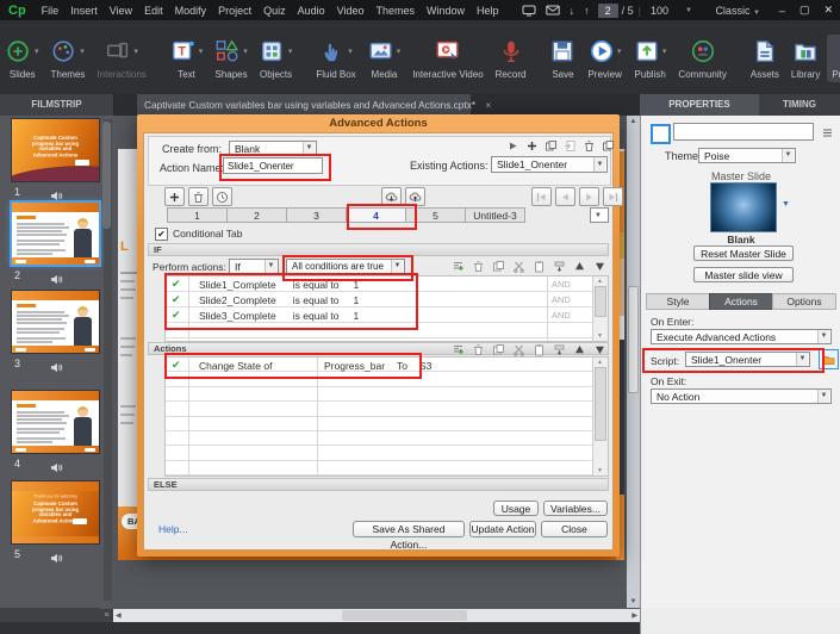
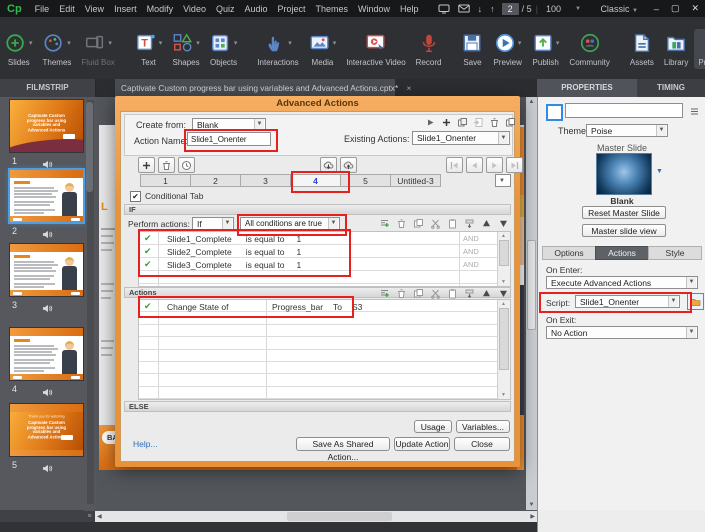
  Cp
  File
- Insert
+ Edit
  View
- Edit
+ Insert
  Modify
- Project
+ Video
  Quiz
  Audio
- Video
+ Project
  Themes
  Window
  Help
  ↓
  ↑
  2
  / 5
  |
  100
  Classic
  –
  ▢
  ✕
  Slides
  Themes
- Interactions
+ Fluid Box
  T
  Text
  Shapes
  Objects
- Fluid Box
+ Interactions
  Media
  Interactive Video
  Record
  Save
  Preview
  Publish
  Community
  Assets
  Library
  FILMSTRIP
- Captivate Custom variables bar using variables and Advanced Actions.cptx* ×
+ Captivate Custom progress bar using variables and Advanced Actions.cptx* ×
  PROPERTIES
  TIMING
  1
  2
  3
  4
  5
  L
  Theme
  Poise
  Master Slide
  Blank
  Reset Master Slide
  Master slide view
- Style
+ Options
  Actions
- Options
+ Style
  On Enter:
  Execute Advanced Actions
  Script:
  Slide1_Onenter
  On Exit:
  No Action
  Advanced Actions
  Create from:
  Blank
  Action Name
  Slide1_Onenter
  Existing Actions:
  Slide1_Onenter
  1
  2
  3
  4
  5
  Untitled-3
  ✔
  Conditional Tab
  IF
  Perform actions:
  If
  All conditions are true
  ✔
  Slide1_Complete is equal to 1
  AND
  ✔
  Slide2_Complete is equal to 1
  AND
  ✔
  Slide3_Complete is equal to 1
  AND
  Actions
  ✔
  Change State of
  Progress_bar To S3
  ELSE
  Usage
  Variables...
  Help...
  Save As Shared Action...
  Update Action
  Close
